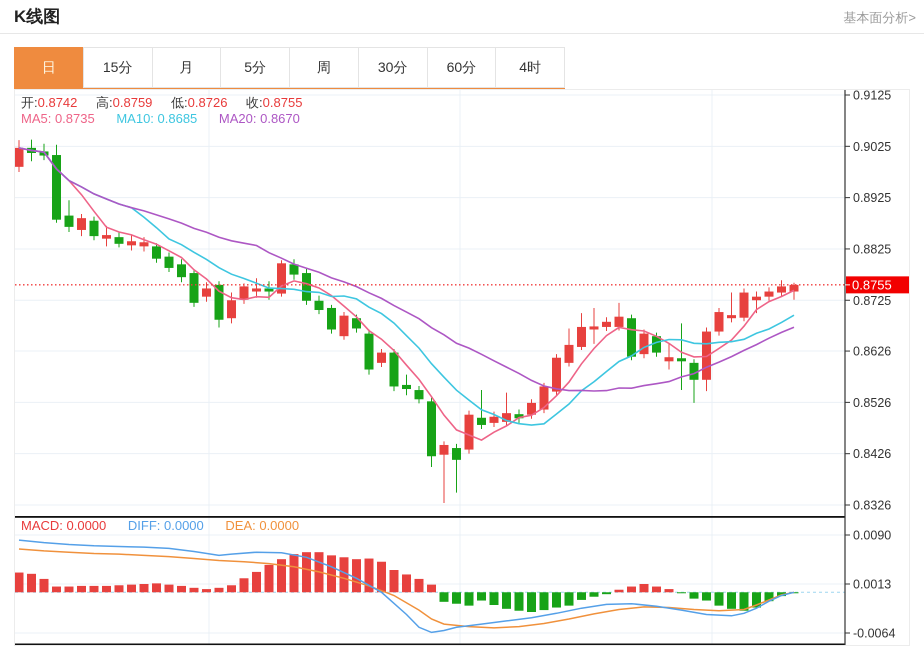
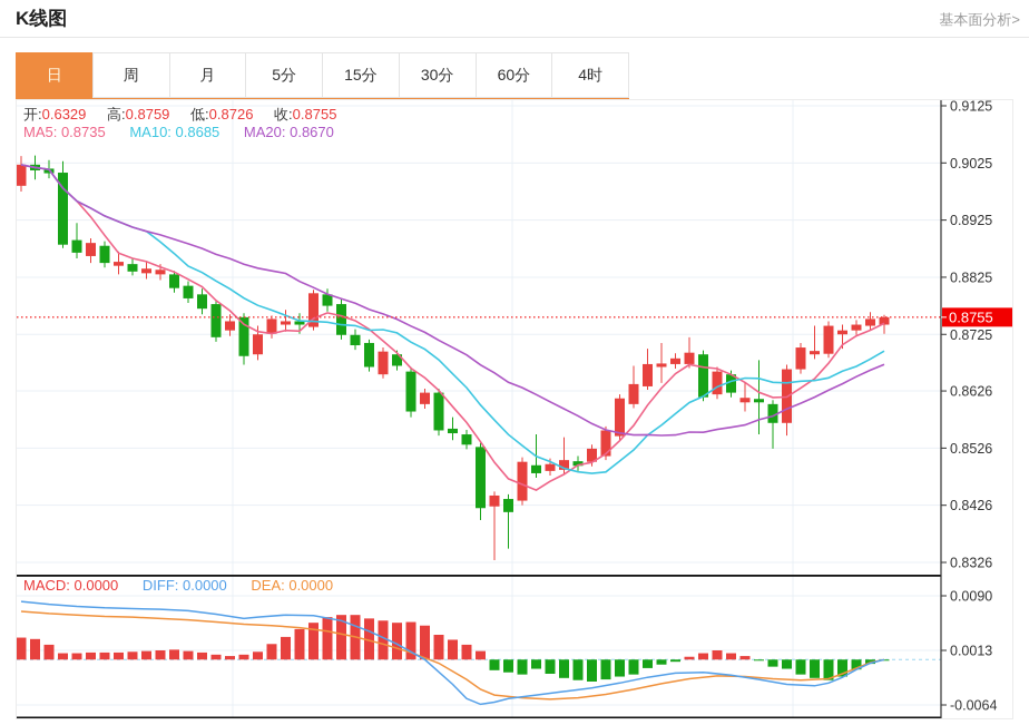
  K线图
  基本面分析>
  日
- 15分
+ 周
  月
  5分
- 周
+ 15分
  30分
  60分
  4时
  0.9125
  0.9025
  0.8925
  0.8825
  0.8725
  0.8626
  0.8526
  0.8426
  0.8326
  0.0090
  0.0013
  -0.0064
  0.8755
- 开:0.8742 高:0.8759 低:0.8726 收:0.8755
+ 开:0.6329 高:0.8759 低:0.8726 收:0.8755
  MA5: 0.8735 MA10: 0.8685 MA20: 0.8670
  MACD: 0.0000 DIFF: 0.0000 DEA: 0.0000
